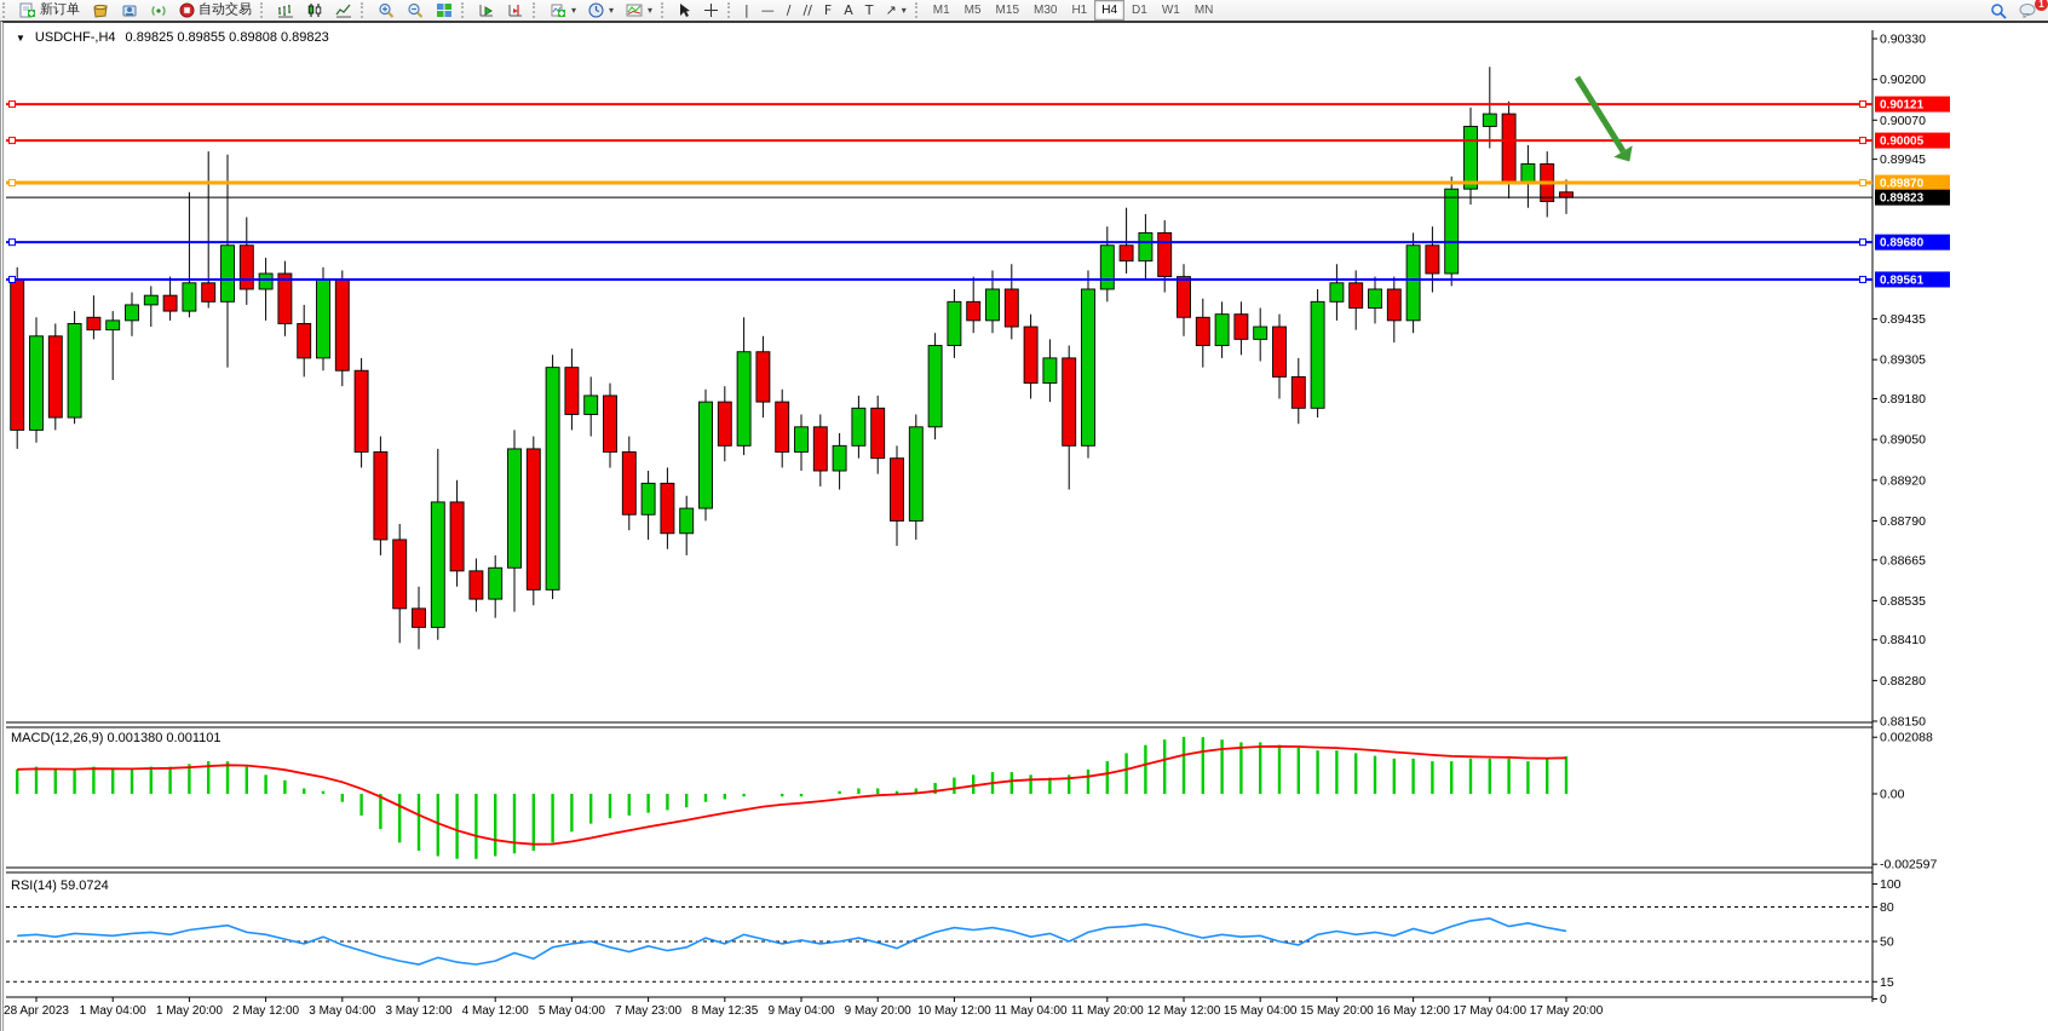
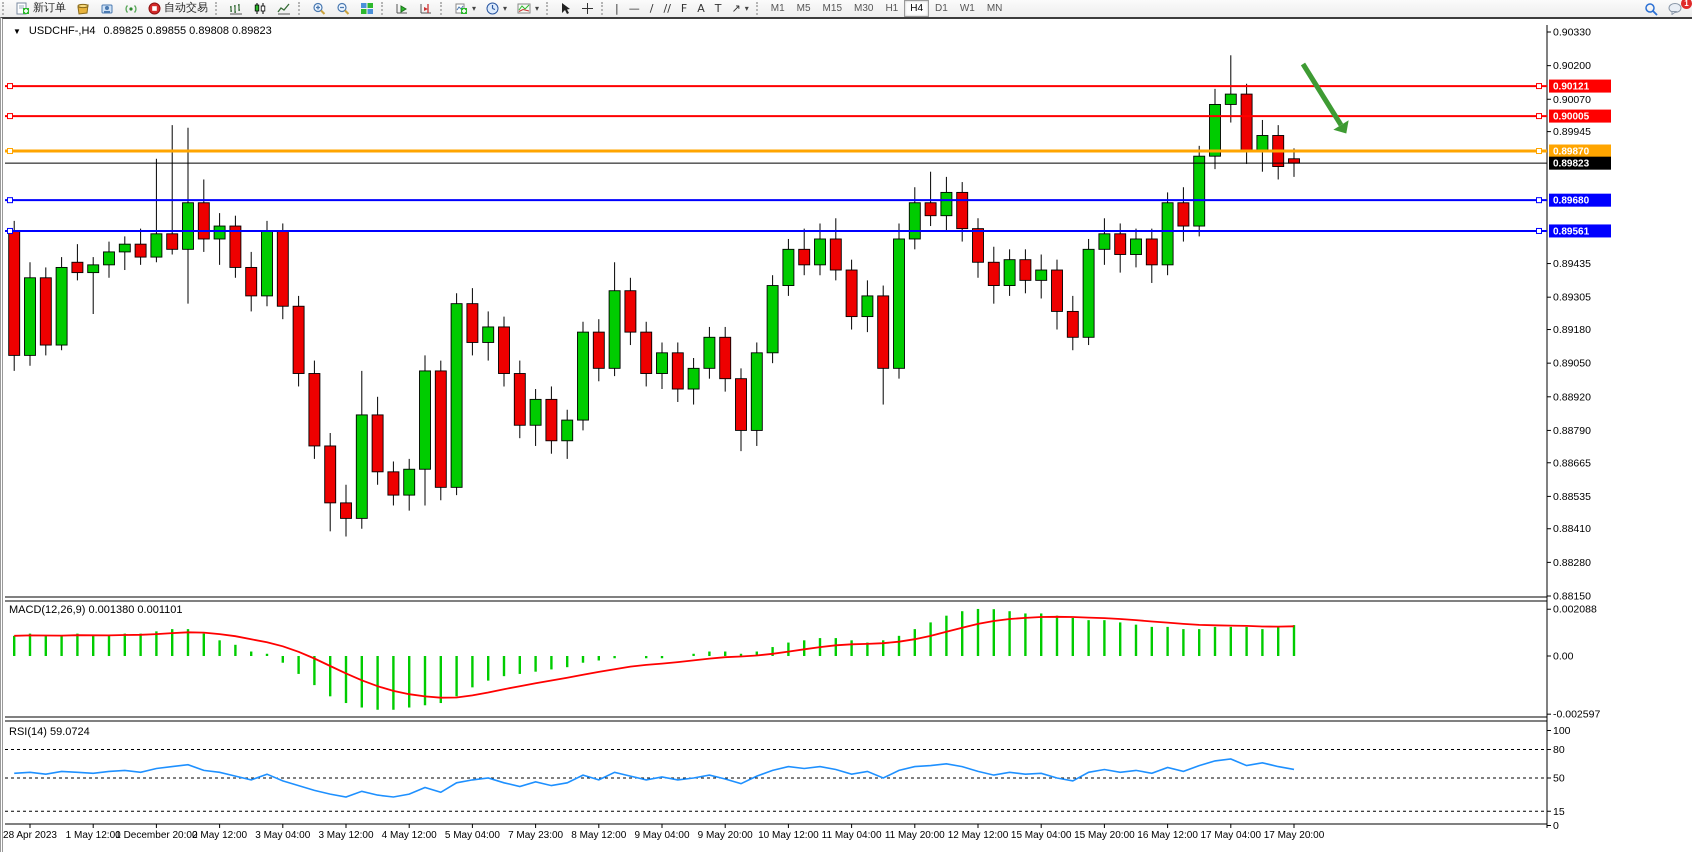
  新订单
  自动交易
  ▾
  ▾
  ▾
  |
  —
  /
  //
  F
  A
  T
  ↗
  ▾
  M1
  M5
  M15
  M30
  H1
  H4
  D1
  W1
  MN
  1
  ▼
  USDCHF-,H4
  0.89825 0.89855 0.89808 0.89823
  0.90121
  0.90005
  0.89870
  0.89823
  0.89680
  0.89561
  0.90330
  0.90200
  0.90070
  0.89945
  0.89435
  0.89305
  0.89180
  0.89050
  0.88920
  0.88790
  0.88665
  0.88535
  0.88410
  0.88280
  0.88150
  0.002088
  0.00
  -0.002597
  100
  80
  50
  15
  0
  28 Apr 2023
- 1 May 04:00
+ 1 May 12:00
- 1 May 20:00
+ 1 December 20:00
  2 May 12:00
  3 May 04:00
  3 May 12:00
  4 May 12:00
  5 May 04:00
  7 May 23:00
- 8 May 12:35
+ 8 May 12:00
  9 May 04:00
  9 May 20:00
  10 May 12:00
  11 May 04:00
  11 May 20:00
  12 May 12:00
  15 May 04:00
  15 May 20:00
  16 May 12:00
  17 May 04:00
  17 May 20:00
  MACD(12,26,9) 0.001380 0.001101
  RSI(14) 59.0724
